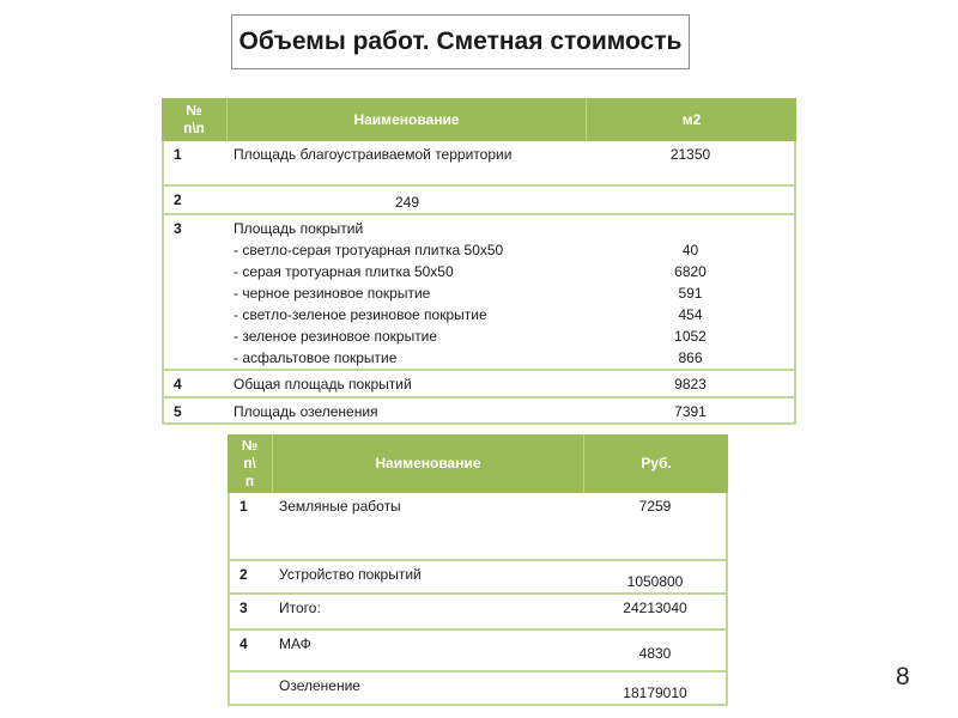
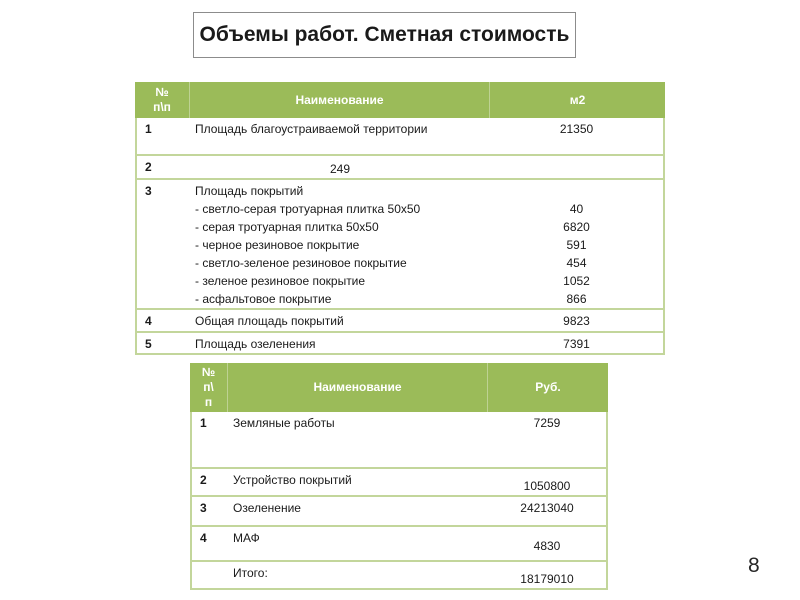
  Объемы работ. Сметная стоимость
  №
  п\п
  Наименование
  м2
  1
  Площадь благоустраиваемой территории
  21350
  2
  249
  3
  Площадь покрытий
  - светло-серая тротуарная плитка 50х50
  - серая тротуарная плитка 50х50
  - черное резиновое покрытие
  - светло-зеленое резиновое покрытие
  - зеленое резиновое покрытие
  - асфальтовое покрытие
  40
  6820
  591
  454
  1052
  866
  4
  Общая площадь покрытий
  9823
  5
  Площадь озеленения
  7391
  №
  п\
  п
  Наименование
  Руб.
  1
  Земляные работы
  7259
  2
  Устройство покрытий
  1050800
  3
- Итого:
+ Озеленение
  24213040
  4
  МАФ
  4830
- Озеленение
+ Итого:
  18179010
  8
